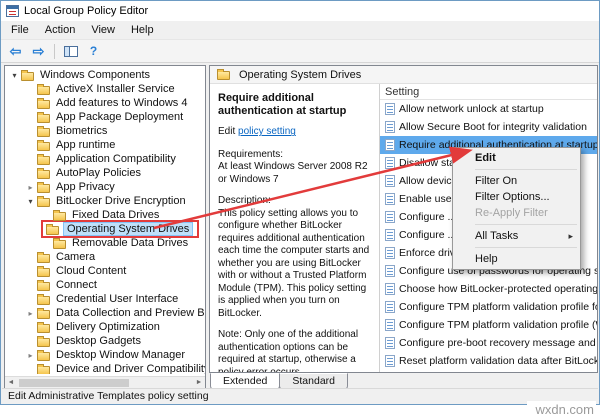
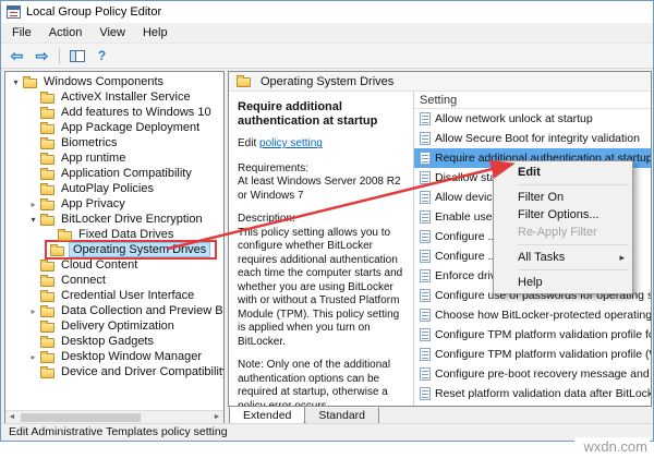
  Local Group Policy Editor
  File
  Action
  View
  Help
  ⇦
  ⇨
  ?
  ▾
  Windows Components
  ActiveX Installer Service
- Add features to Windows 4
+ Add features to Windows 10
  App Package Deployment
  Biometrics
  App runtime
  Application Compatibility
  AutoPlay Policies
  ▸
  App Privacy
  ▾
  BitLocker Drive Encryption
  Fixed Data Drives
  Operating System Drives
- Removable Data Drives
- Camera
  Cloud Content
  Connect
  Credential User Interface
  ▸
  Data Collection and Preview B
  Delivery Optimization
  Desktop Gadgets
  ▸
  Desktop Window Manager
  Device and Driver Compatibilit
  Operating System Drives
  Require additional authentication at startup
  Edit policy setting
  Requirements:
  At least Windows Server 2008 R2 or Windows 7
  Descripti
  This policy setting allows you to configure whether BitLocker requires additional authentication each time the computer starts and whether you are using BitLocker with or without a Trusted Platform Module (TPM). This policy setting is applied when you turn on BitLocker.
  Note: Only one of the additional authentication options can be required at startup, otherwise a
  Setting
  Allow network unlock at startup
  Allow Secure Boot for integrity validation
  Require additional authentication at startup
  Allow devic
  Enable use
  Configure .
  Configure .
  Enforce dri
  Configure use of passwords for operating s
  Choose how BitLocker-protected operating
  Configure TPM platform validation profile f
  Configure TPM platform validation profile (
  Configure pre-boot recovery message and
  Reset platform validation data after BitLock
  Extended
  Standard
  Edit Administrative Templates policy setting
  Edit
  Filter On
  Filter Options...
  Re-Apply Filter
  All Tasks
  ▸
  Help
  wxdn.com
